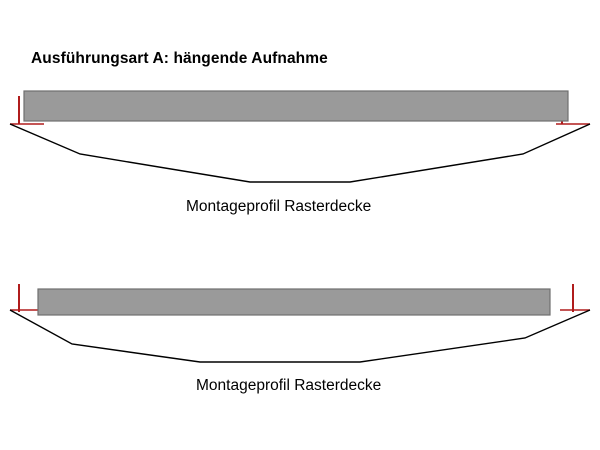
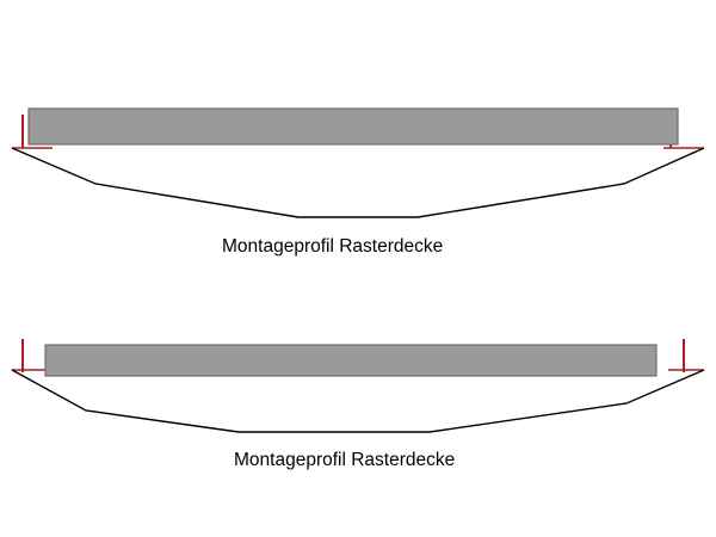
- Ausführungsart A: hängende Aufnahme
  Montageprofil Rasterdecke
  Montageprofil Rasterdecke
